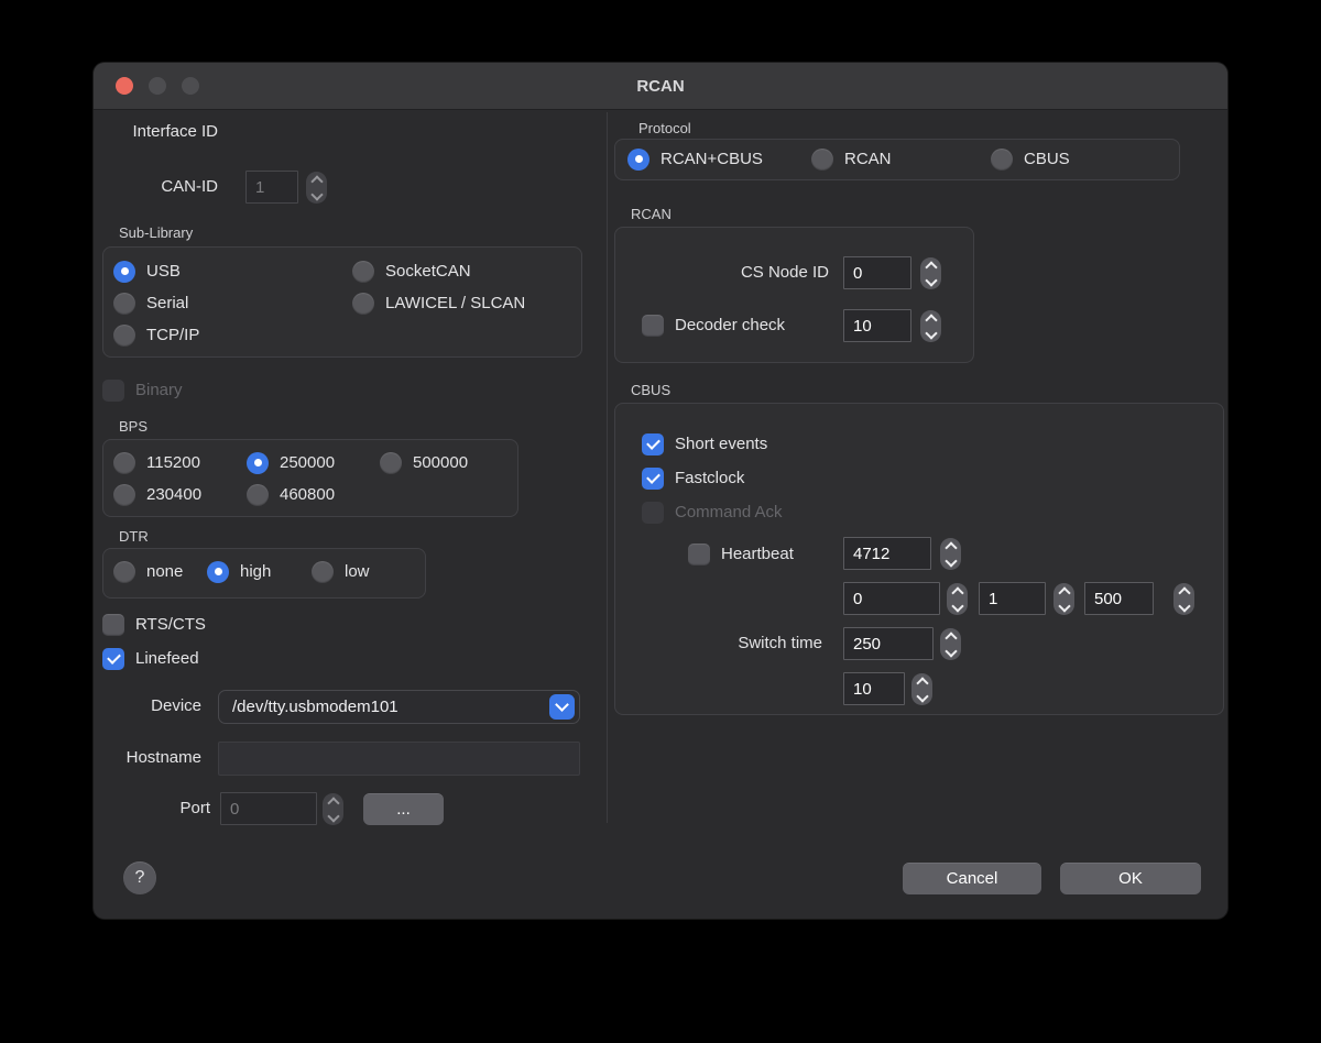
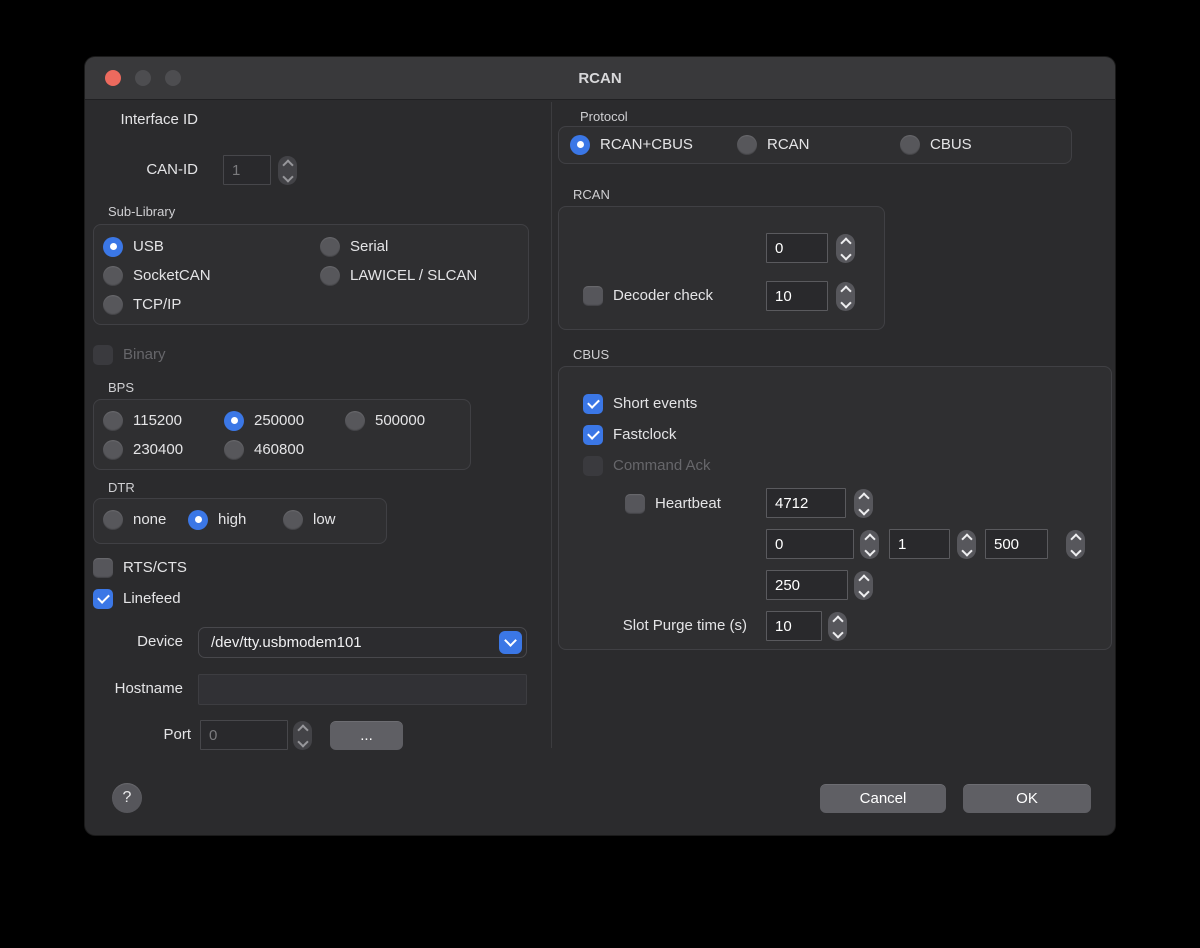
  RCAN
  Interface ID
  CAN-ID
  1
  Sub-Library
  USB
- Serial
+ SocketCAN
  TCP/IP
- SocketCAN
+ Serial
  LAWICEL / SLCAN
  Binary
  BPS
  115200
  250000
  500000
  230400
  460800
  DTR
  none
  high
  low
  RTS/CTS
  Linefeed
  Device
  /dev/tty.usbmodem101
  Hostname
  Port
  0
  ...
  ?
  Protocol
  RCAN+CBUS
  RCAN
  CBUS
  RCAN
- CS Node ID
  0
  Decoder check
  10
  CBUS
  Short events
  Fastclock
  Command Ack
  Heartbeat
  4712
  0
  1
  500
- Switch time
  250
+ Slot Purge time (s)
  10
  Cancel
  OK
